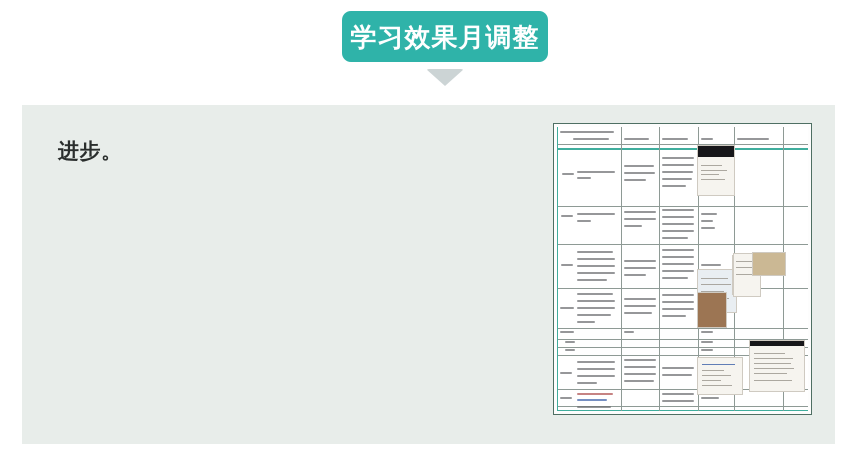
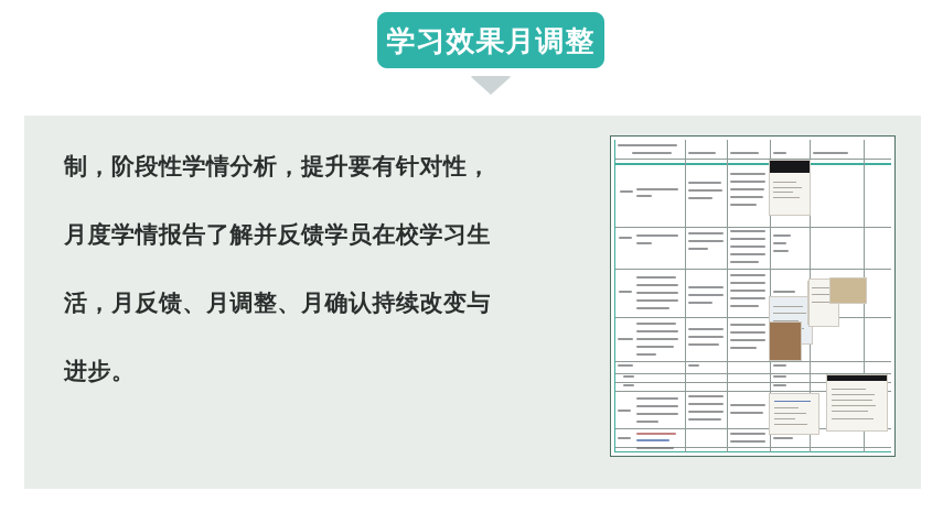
  学习效果月调整
+ 制，阶段性学情分析，提升要有针对性，
+ 月度学情报告了解并反馈学员在校学习生
+ 活，月反馈、月调整、月确认持续改变与
  进步。
